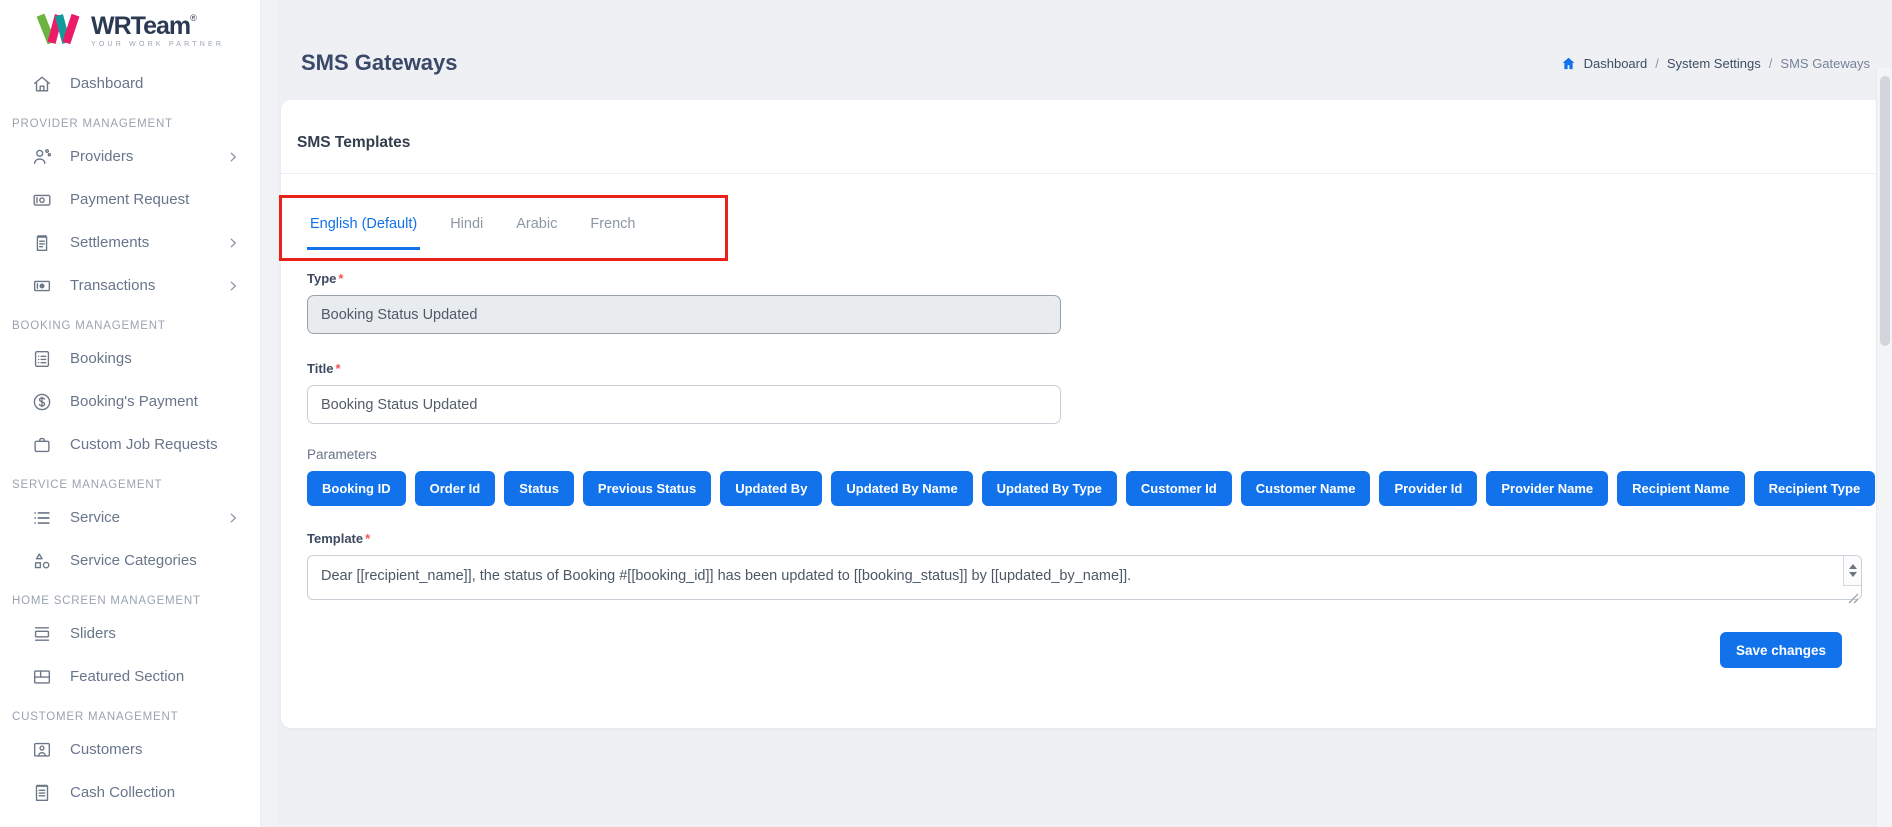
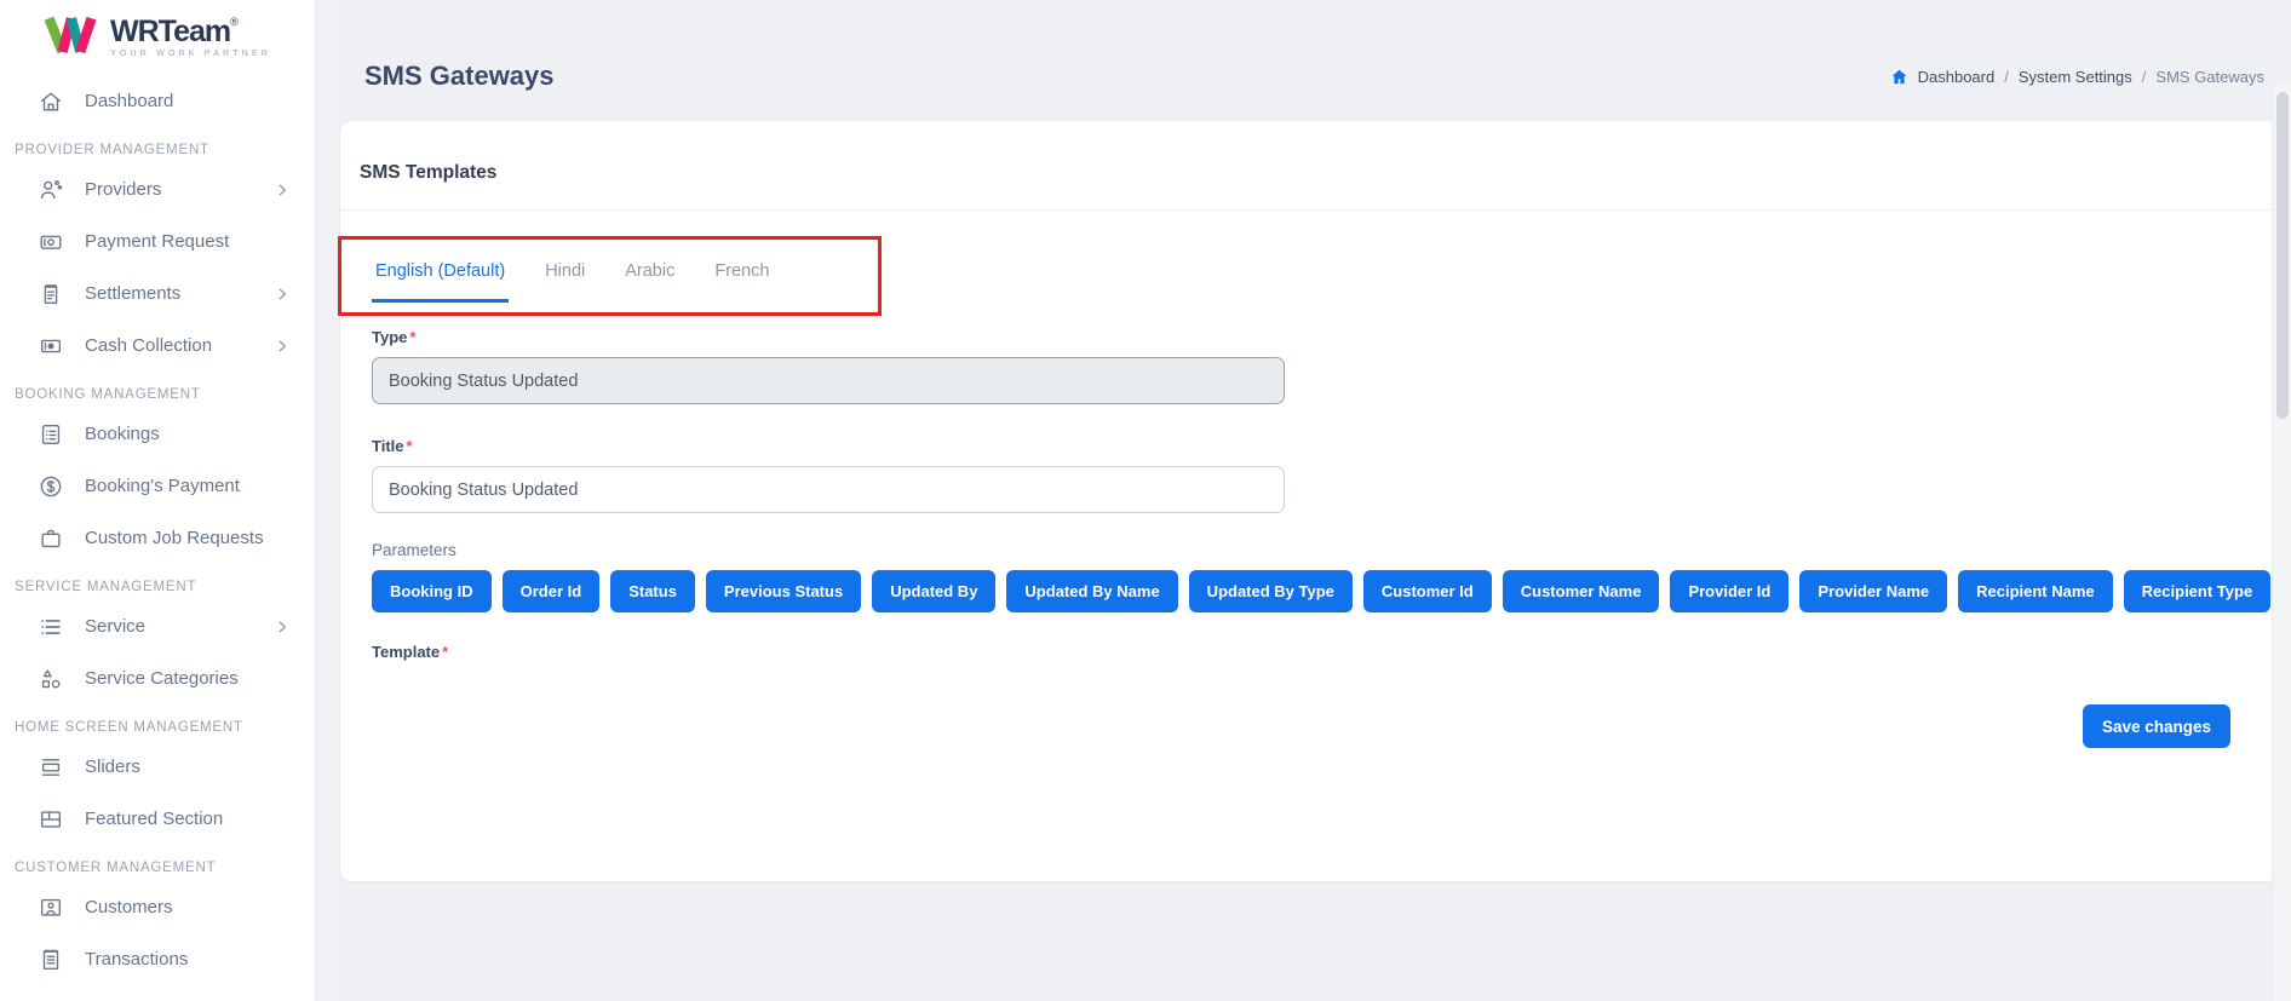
  WRTeam®
  Dashboard
  PROVIDER MANAGEMENT
  Providers
  Payment Request
  Settlements
- Transactions
+ Cash Collection
  BOOKING MANAGEMENT
  Bookings
  Booking's Payment
  Custom Job Requests
  SERVICE MANAGEMENT
  Service
  Service Categories
  HOME SCREEN MANAGEMENT
  Sliders
  Featured Section
  CUSTOMER MANAGEMENT
  Customers
- Cash Collection
+ Transactions
  SMS Gateways
  Dashboard
  /
  System Settings
  /
  SMS Gateways
  SMS Templates
  English (Default)
  Hindi
  Arabic
  French
  Type *
  Booking Status Updated
  Title *
  Booking Status Updated
  Parameters
  Booking ID
  Order Id
  Status
  Previous Status
  Updated By
  Updated By Name
  Updated By Type
  Customer Id
  Customer Name
  Provider Id
  Provider Name
  Recipient Name
  Recipient Type
  Template *
- Dear [[recipient_name]], the status of Booking #[[booking_id]] has been updated to [[booking_status]] by [[updated_by_name]].
  Save changes
